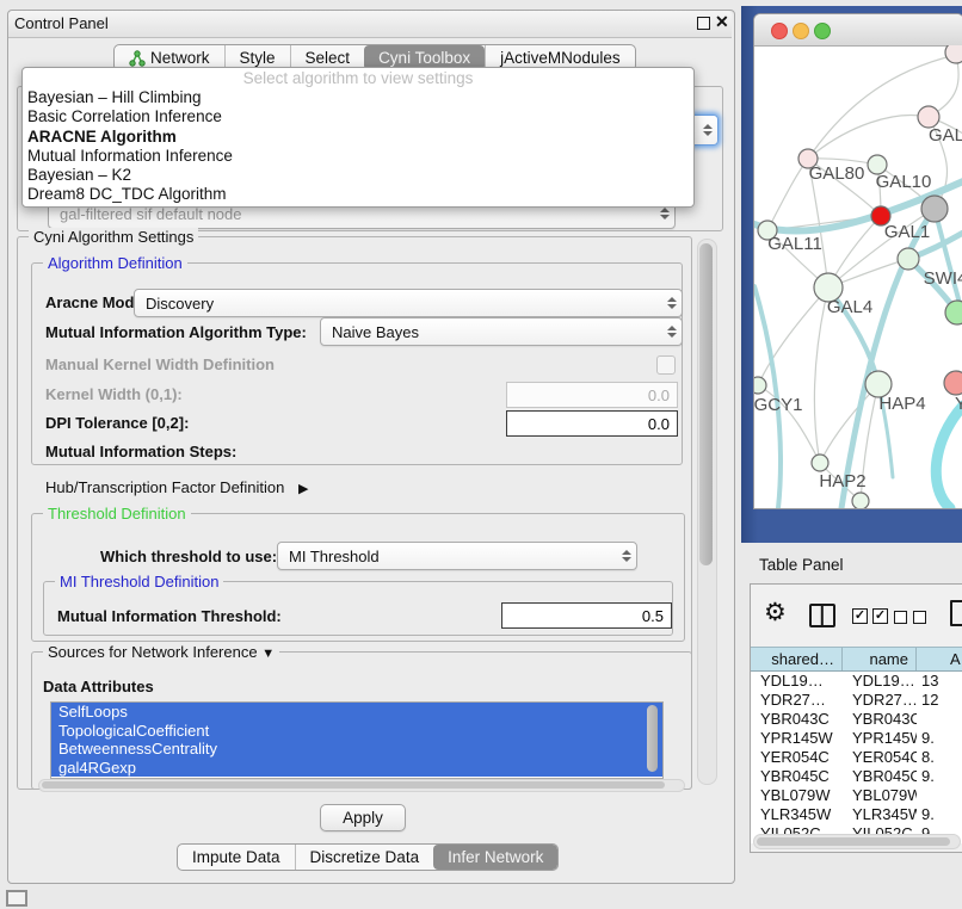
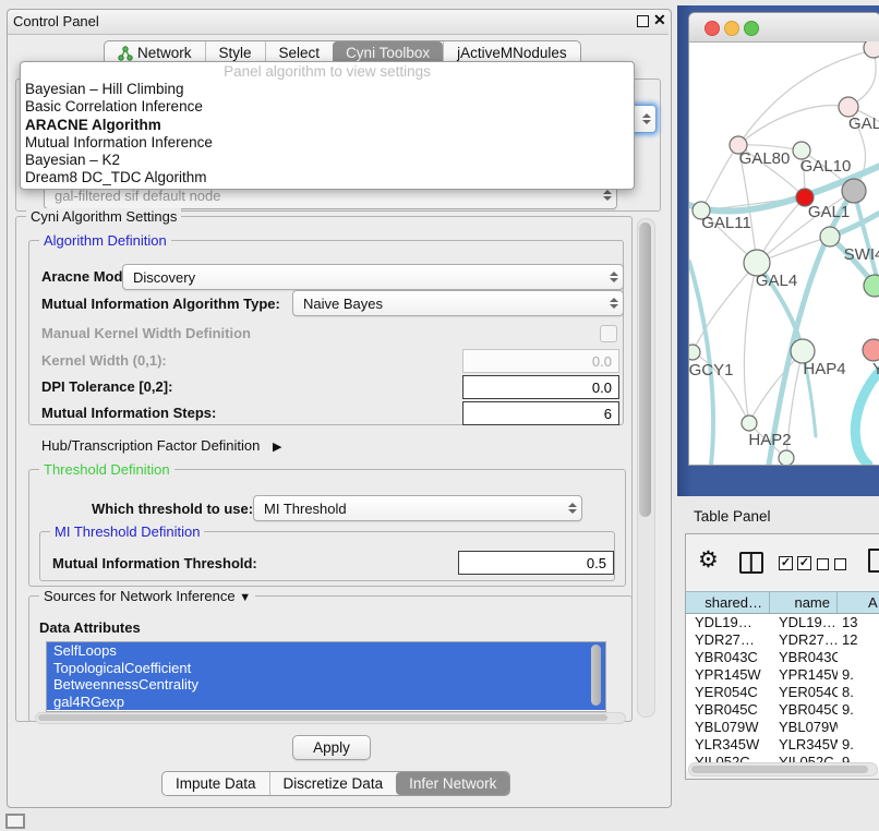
  Control Panel
  ✕
  Network
  Style
  Select
  Cyni Toolbox
  jActiveMNodules
  gal-filtered sif default node
- Select algorithm to view settings
+ Panel algorithm to view settings
  Bayesian – Hill Climbing
  Basic Correlation Inference
  ARACNE Algorithm
  Mutual Information Inference
  Bayesian – K2
  Dream8 DC_TDC Algorithm
  Cyni Algorithm Settings
  Algorithm Definition
  Aracne Mod
  Discovery
  Mutual Information Algorithm Type:
  Naive Bayes
  Manual Kernel Width Definition
  Kernel Width (0,1):
  0.0
  DPI Tolerance [0,2]:
  0.0
  Mutual Information Steps:
+ 6
  Hub/Transcription Factor Definition ▶
  Threshold Definition
  Which threshold to use:
  MI Threshold
  MI Threshold Definition
  Mutual Information Threshold:
  0.5
  Sources for Network Inference ▼
  Data Attributes
  SelfLoops
  TopologicalCoefficient
  BetweennessCentrality
  gal4RGexp
  Apply
  Impute Data
  Discretize Data
  Infer Network
  GAL
  GAL80
  GAL10
  GAL1
  GAL11
  SWI
  GAL4
  GCY1
  HAP4
  Y
  HAP2
  Table Panel
  ⚙
  ✓
  ✓
  shared…
  name
  A
  YDL19…
  YDL19…
  13
  YDR27…
  YDR27…
  12
  YBR043C
  YBR043C
  YPR145W
  YPR145
  9.
  YER054C
  YER054C
  8.
  YBR045C
  YBR045C
  9.
  YBL079W
  YBL079W
  YLR345W
  YLR345W
  9.
